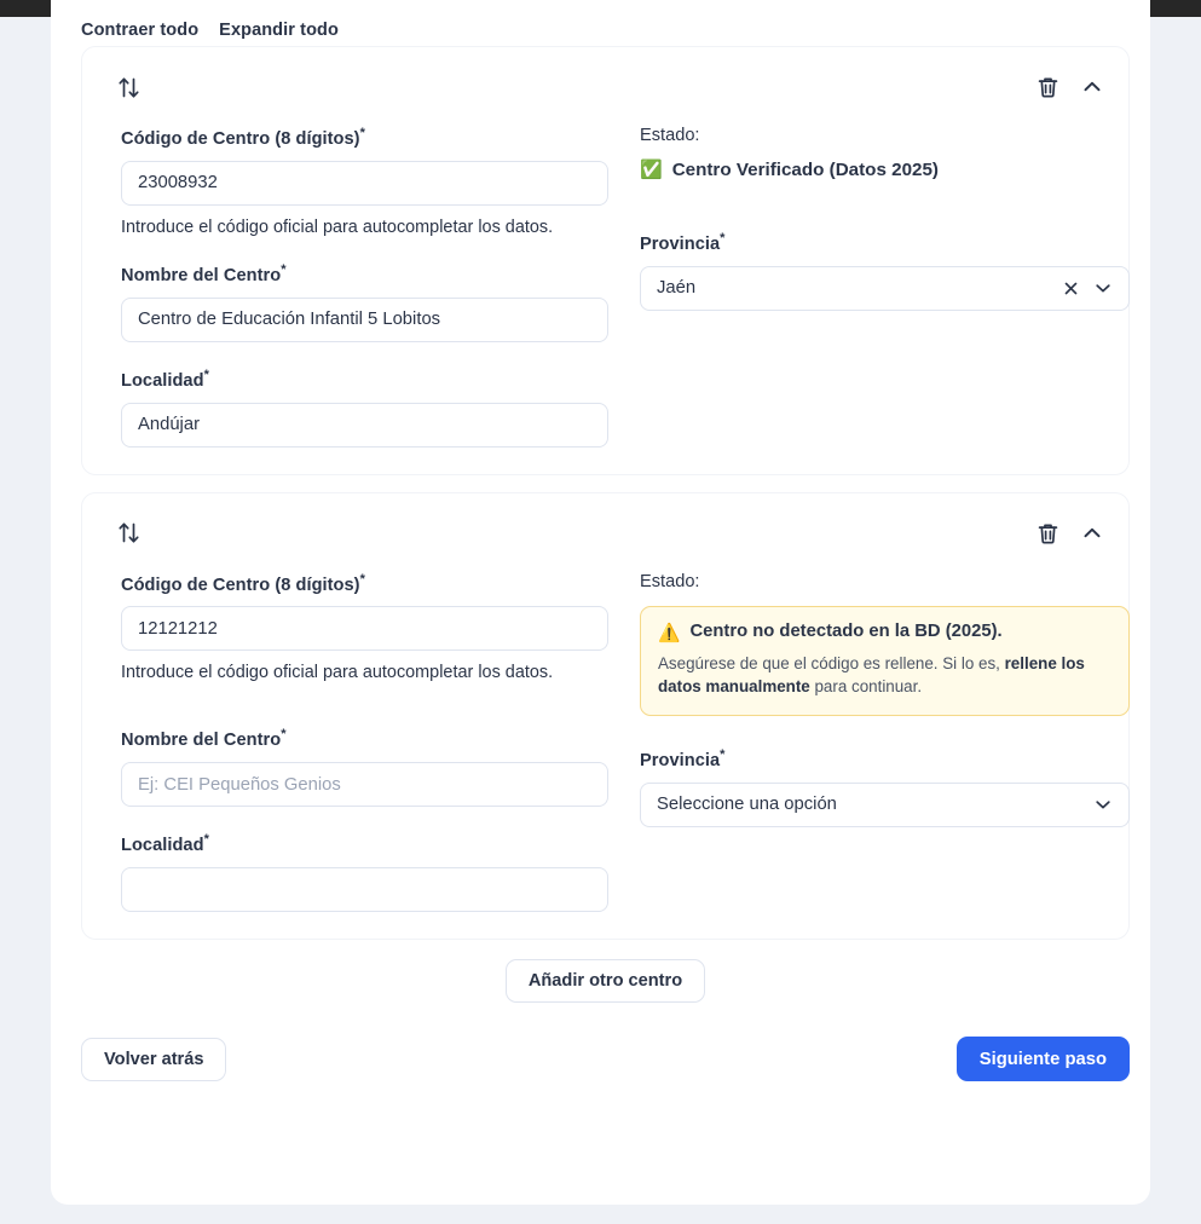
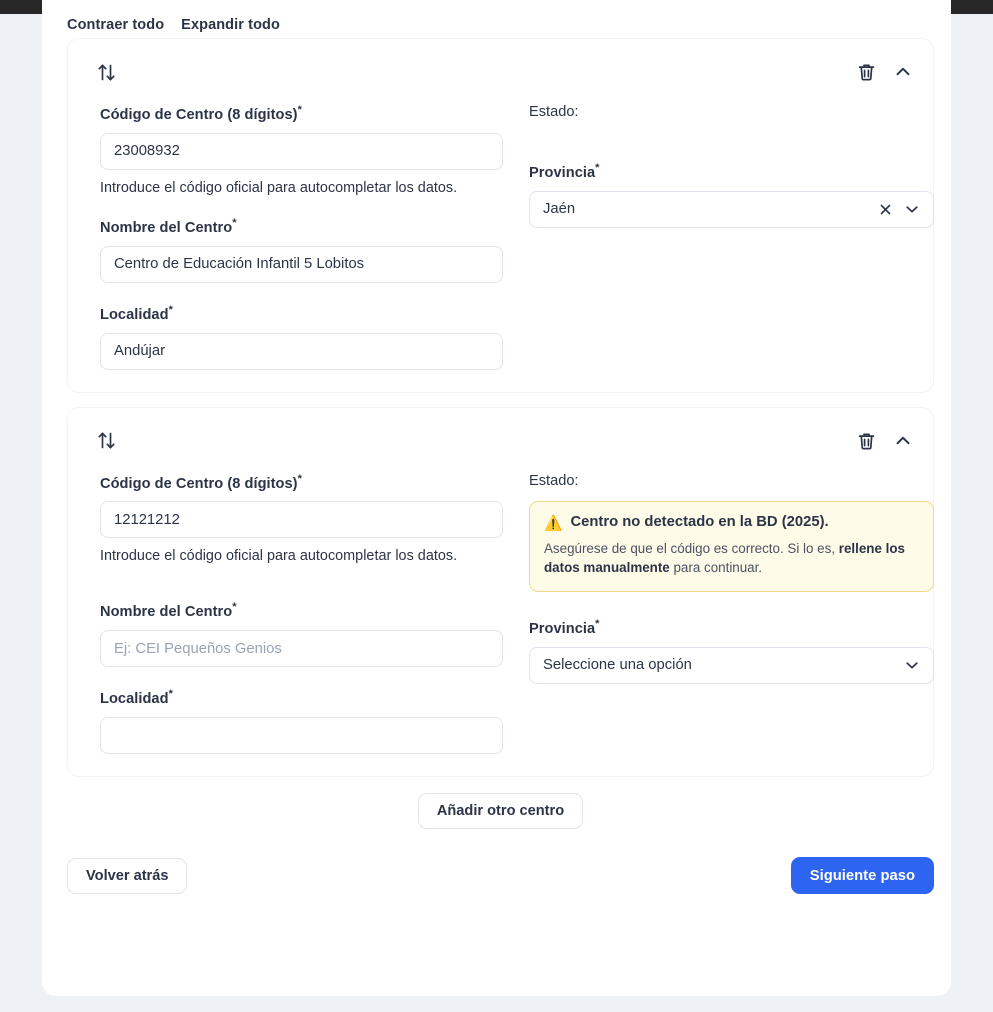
  Contraer todo
  Expandir todo
  Código de Centro (8 dígitos)*
  23008932
  Introduce el código oficial para autocompletar los datos.
  Nombre del Centro*
  Centro de Educación Infantil 5 Lobitos
  Localidad*
  Andújar
  Estado:
- ✅
- Centro Verificado (Datos 2025)
  Provincia*
  Jaén
  Código de Centro (8 dígitos)*
  12121212
  Introduce el código oficial para autocompletar los datos.
  Nombre del Centro*
  Ej: CEI Pequeños Genios
  Localidad*
  Estado:
  ⚠️
  Centro no detectado en la BD (2025).
- Asegúrese de que el código es rellene. Si lo es, rellene los datos manualmente para continuar.
+ Asegúrese de que el código es correcto. Si lo es, rellene los datos manualmente para continuar.
  Provincia*
  Seleccione una opción
  Añadir otro centro
  Volver atrás
  Siguiente paso
